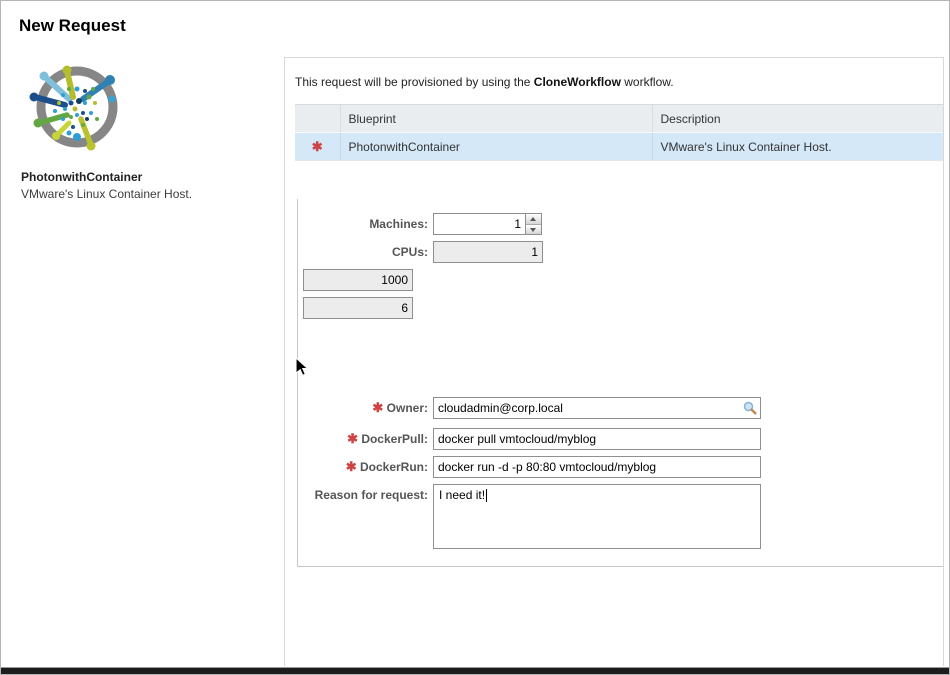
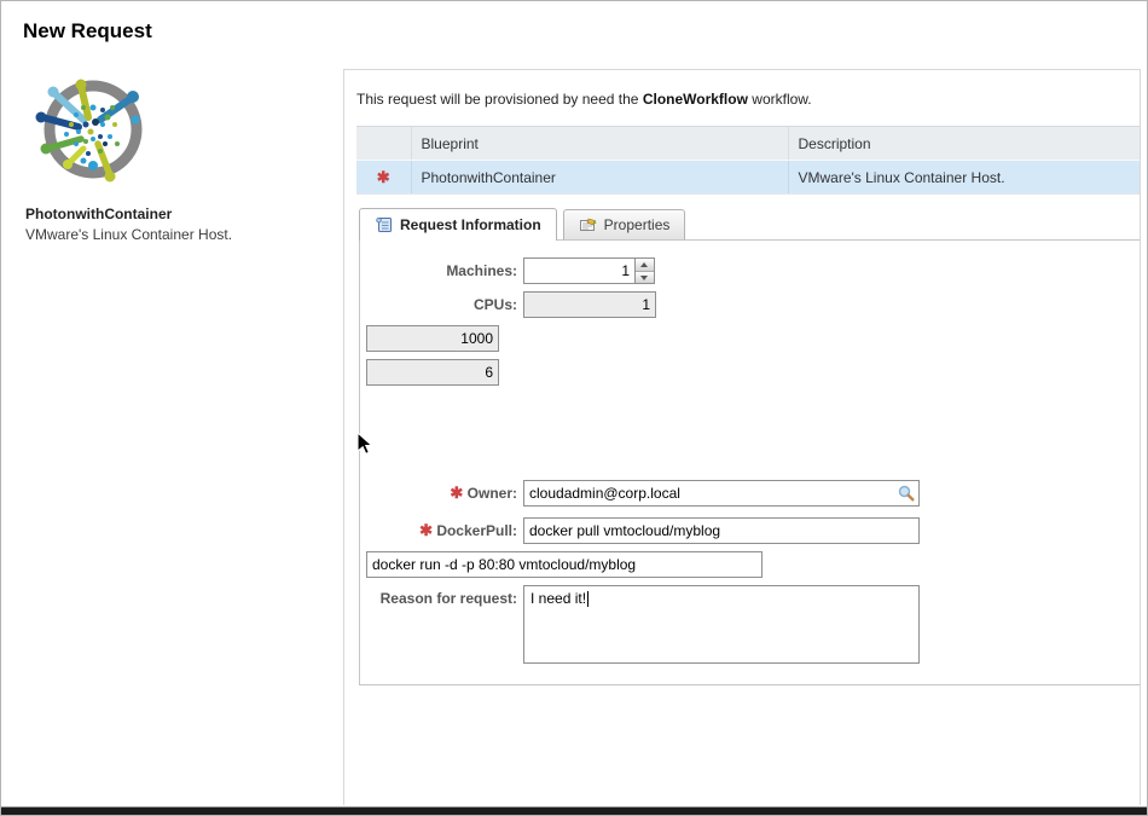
  New Request
  PhotonwithContainer
  VMware's Linux Container Host.
- This request will be provisioned by using the CloneWorkflow workflow.
+ This request will be provisioned by need the CloneWorkflow workflow.
  	Blueprint	Description
  ✱	PhotonwithContainer	VMware's Linux Container Host.
+ Request Information
+ Properties
  Machines:
  1
  CPUs:
  1
  1000
  6
  ✱ Owner:
  cloudadmin@corp.local
  ✱ DockerPull:
  docker pull vmtocloud/myblog
- ✱ DockerRun:
  docker run -d -p 80:80 vmtocloud/myblog
  Reason for request:
  I need it!
